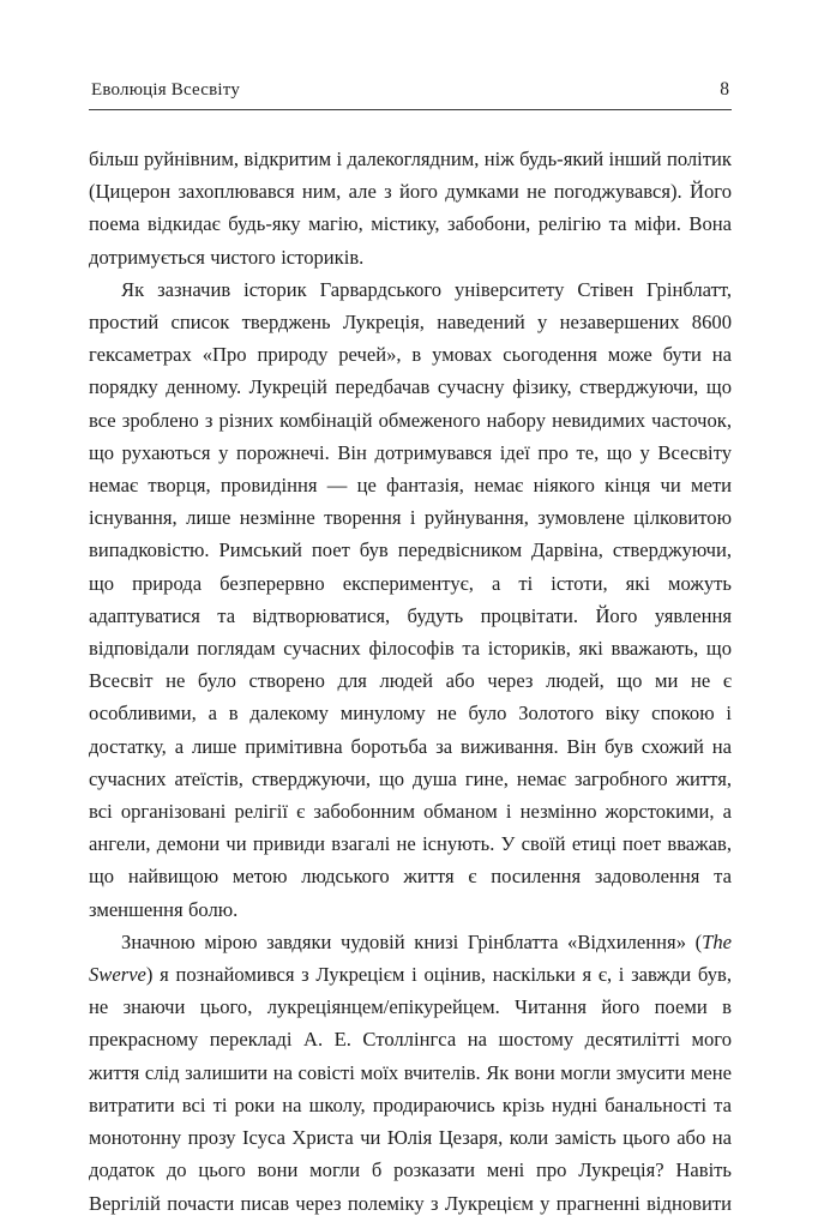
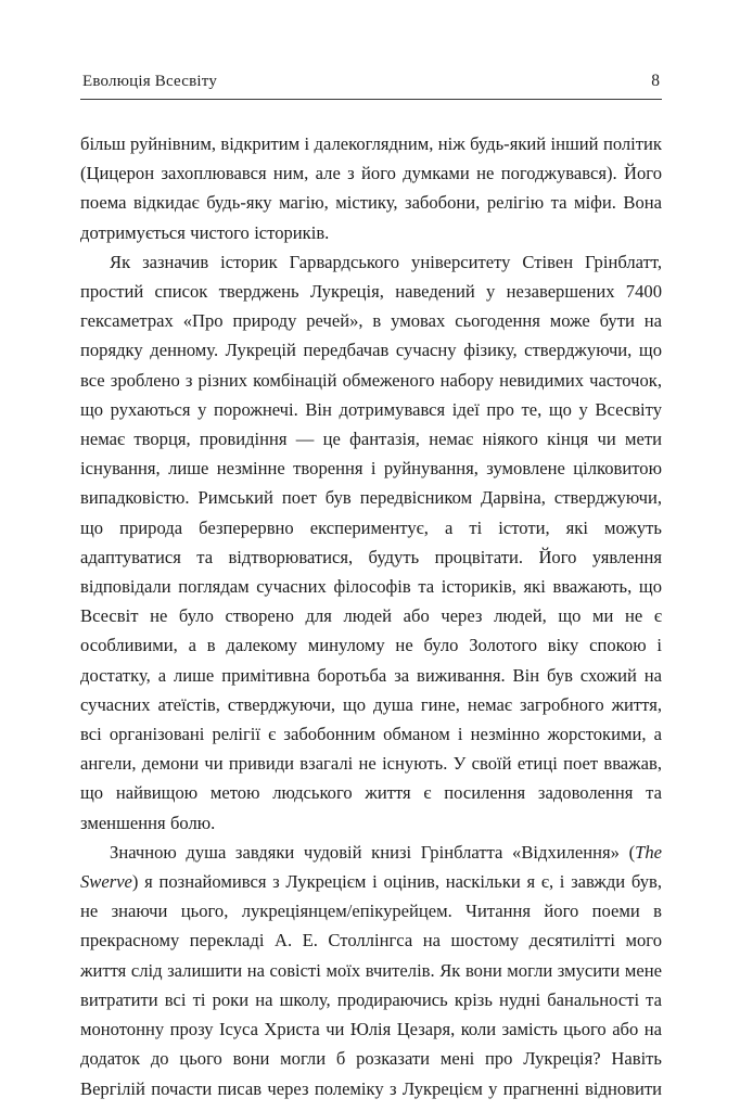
  Еволюція Всесвіту
  8
  більш руйнівним, відкритим і далекоглядним, ніж будь-який інший політик (Цицерон захоплювався ним, але з його думками не погоджувався). Його поема відкидає будь-яку магію, містику, забобони, релігію та міфи. Вона дотримується чистого істориків.
- Як зазначив історик Гарвардського університету Стівен Грінблатт, простий список тверджень Лукреція, наведений у незавершених 8600 гексаметрах «Про природу речей», в умовах сьогодення може бути на порядку денному. Лукрецій передбачав сучасну фізику, стверджуючи, що все зроблено з різних комбінацій обмеженого набору невидимих часточок, що рухаються у порожнечі. Він дотримувався ідеї про те, що у Всесвіту немає творця, провидіння — це фантазія, немає ніякого кінця чи мети існування, лише незмінне творення і руйнування, зумовлене цілковитою випадковістю. Римський поет був передвісником Дарвіна, стверджуючи, що природа безперервно експериментує, а ті істоти, які можуть адаптуватися та відтворюватися, будуть процвітати. Його уявлення відповідали поглядам сучасних філософів та істориків, які вважають, що Всесвіт не було створено для людей або через людей, що ми не є особливими, а в далекому минулому не було Золотого віку спокою і достатку, а лише примітивна боротьба за виживання. Він був схожий на сучасних атеїстів, стверджуючи, що душа гине, немає загробного життя, всі організовані релігії є забобонним обманом і незмінно жорстокими, а ангели, демони чи привиди взагалі не існують. У своїй етиці поет вважав, що найвищою метою людського життя є посилення задоволення та зменшення болю.
+ Як зазначив історик Гарвардського університету Стівен Грінблатт, простий список тверджень Лукреція, наведений у незавершених 7400 гексаметрах «Про природу речей», в умовах сьогодення може бути на порядку денному. Лукрецій передбачав сучасну фізику, стверджуючи, що все зроблено з різних комбінацій обмеженого набору невидимих часточок, що рухаються у порожнечі. Він дотримувався ідеї про те, що у Всесвіту немає творця, провидіння — це фантазія, немає ніякого кінця чи мети існування, лише незмінне творення і руйнування, зумовлене цілковитою випадковістю. Римський поет був передвісником Дарвіна, стверджуючи, що природа безперервно експериментує, а ті істоти, які можуть адаптуватися та відтворюватися, будуть процвітати. Його уявлення відповідали поглядам сучасних філософів та істориків, які вважають, що Всесвіт не було створено для людей або через людей, що ми не є особливими, а в далекому минулому не було Золотого віку спокою і достатку, а лише примітивна боротьба за виживання. Він був схожий на сучасних атеїстів, стверджуючи, що душа гине, немає загробного життя, всі організовані релігії є забобонним обманом і незмінно жорстокими, а ангели, демони чи привиди взагалі не існують. У своїй етиці поет вважав, що найвищою метою людського життя є посилення задоволення та зменшення болю.
- Значною мірою завдяки чудовій книзі Грінблатта «Відхилення» (The Swerve) я познайомився з Лукрецієм і оцінив, наскільки я є, і завжди був, не знаючи цього, лукреціянцем/епікурейцем. Читання його поеми в прекрасному перекладі А. Е. Столлінгса на шостому десятилітті мого життя слід залишити на совісті моїх вчителів. Як вони могли змусити мене витратити всі ті роки на школу, продираючись крізь нудні банальності та монотонну прозу Ісуса Христа чи Юлія Цезаря, коли замість цього або на додаток до цього вони могли б розказати мені про Лукреція? Навіть Вергілій почасти писав через полеміку з Лукрецієм у прагненні відновити
+ Значною душа завдяки чудовій книзі Грінблатта «Відхилення» (The Swerve) я познайомився з Лукрецієм і оцінив, наскільки я є, і завжди був, не знаючи цього, лукреціянцем/епікурейцем. Читання його поеми в прекрасному перекладі А. Е. Столлінгса на шостому десятилітті мого життя слід залишити на совісті моїх вчителів. Як вони могли змусити мене витратити всі ті роки на школу, продираючись крізь нудні банальності та монотонну прозу Ісуса Христа чи Юлія Цезаря, коли замість цього або на додаток до цього вони могли б розказати мені про Лукреція? Навіть Вергілій почасти писав через полеміку з Лукрецієм у прагненні відновити
